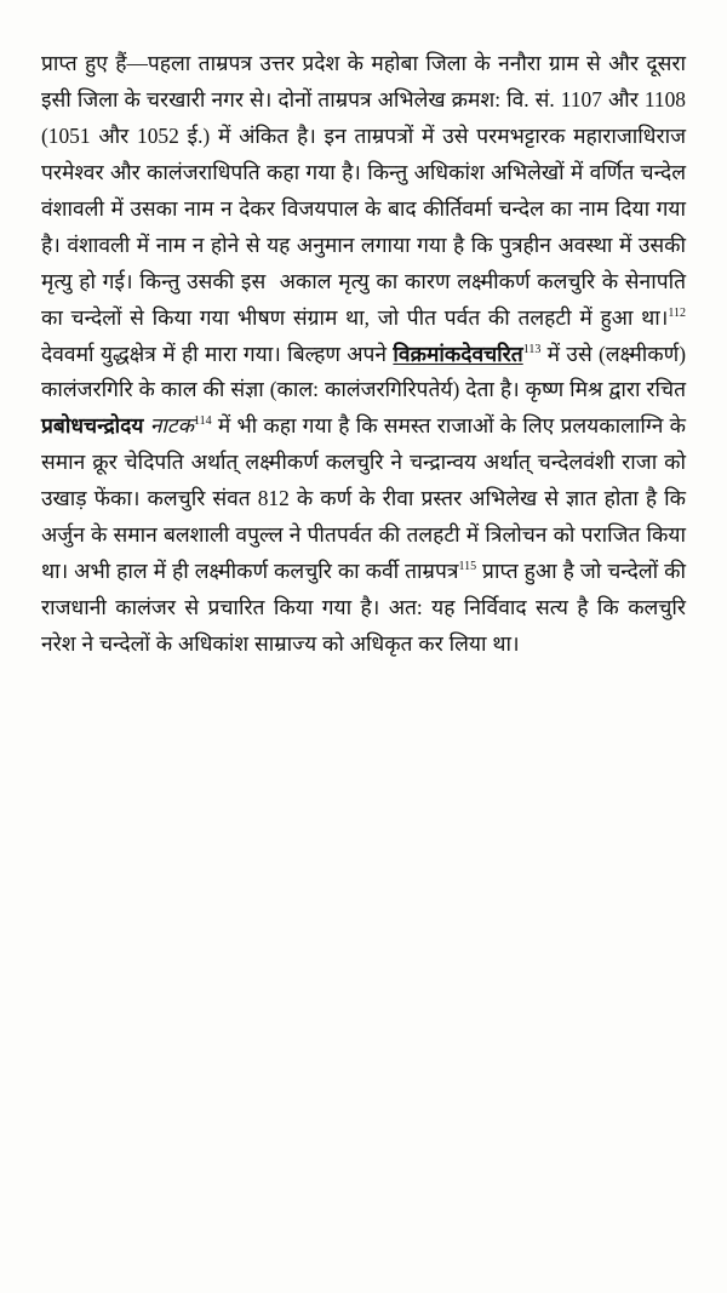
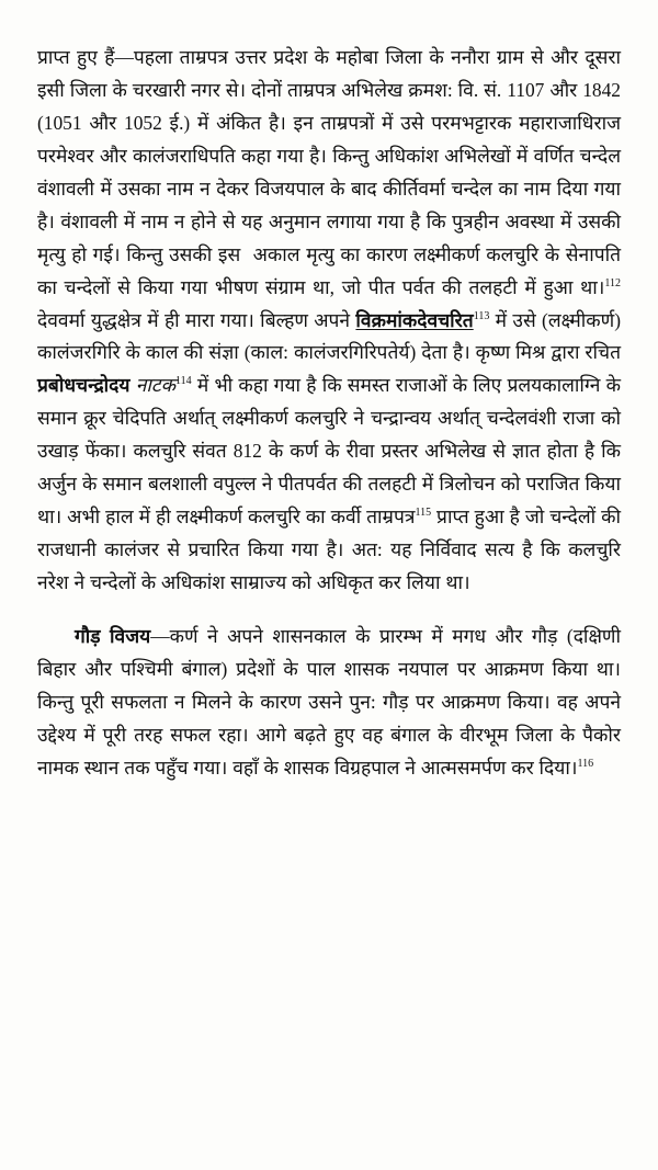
- प्राप्त हुए हैं—पहला ताम्रपत्र उत्तर प्रदेश के महोबा जिला के ननौरा ग्राम से और दूसरा इसी जिला के चरखारी नगर से। दोनों ताम्रपत्र अभिलेख क्रमश: वि. सं. 1107 और 1108 (1051 और 1052 ई.) में अंकित है। इन ताम्रपत्रों में उसे परमभट्टारक महाराजाधिराज परमेश्वर और कालंजराधिपति कहा गया है। किन्तु अधिकांश अभिलेखों में वर्णित चन्देल वंशावली में उसका नाम न देकर विजयपाल के बाद कीर्तिवर्मा चन्देल का नाम दिया गया है। वंशावली में नाम न होने से यह अनुमान लगाया गया है कि पुत्रहीन अवस्था में उसकी मृत्यु हो गई। किन्तु उसकी इस अकाल मृत्यु का कारण लक्ष्मीकर्ण कलचुरि के सेनापति का चन्देलों से किया गया भीषण संग्राम था, जो पीत पर्वत की तलहटी में हुआ था।112 देववर्मा युद्धक्षेत्र में ही मारा गया। बिल्हण अपने विक्रमांकदेवचरित113 में उसे (लक्ष्मीकर्ण) कालंजरगिरि के काल की संज्ञा (काल: कालंजरगिरिपतेर्य) देता है। कृष्ण मिश्र द्वारा रचित प्रबोधचन्द्रोदय नाटक114 में भी कहा गया है कि समस्त राजाओं के लिए प्रलयकालाग्नि के समान क्रूर चेदिपति अर्थात् लक्ष्मीकर्ण कलचुरि ने चन्द्रान्वय अर्थात् चन्देलवंशी राजा को उखाड़ फेंका। कलचुरि संवत 812 के कर्ण के रीवा प्रस्तर अभिलेख से ज्ञात होता है कि अर्जुन के समान बलशाली वपुल्ल ने पीतपर्वत की तलहटी में त्रिलोचन को पराजित किया था। अभी हाल में ही लक्ष्मीकर्ण कलचुरि का कर्वी ताम्रपत्र115 प्राप्त हुआ है जो चन्देलों की राजधानी कालंजर से प्रचारित किया गया है। अत: यह निर्विवाद सत्य है कि कलचुरि नरेश ने चन्देलों के अधिकांश साम्राज्य को अधिकृत कर लिया था।
+ प्राप्त हुए हैं—पहला ताम्रपत्र उत्तर प्रदेश के महोबा जिला के ननौरा ग्राम से और दूसरा इसी जिला के चरखारी नगर से। दोनों ताम्रपत्र अभिलेख क्रमश: वि. सं. 1107 और 1842 (1051 और 1052 ई.) में अंकित है। इन ताम्रपत्रों में उसे परमभट्टारक महाराजाधिराज परमेश्वर और कालंजराधिपति कहा गया है। किन्तु अधिकांश अभिलेखों में वर्णित चन्देल वंशावली में उसका नाम न देकर विजयपाल के बाद कीर्तिवर्मा चन्देल का नाम दिया गया है। वंशावली में नाम न होने से यह अनुमान लगाया गया है कि पुत्रहीन अवस्था में उसकी मृत्यु हो गई। किन्तु उसकी इस अकाल मृत्यु का कारण लक्ष्मीकर्ण कलचुरि के सेनापति का चन्देलों से किया गया भीषण संग्राम था, जो पीत पर्वत की तलहटी में हुआ था।112 देववर्मा युद्धक्षेत्र में ही मारा गया। बिल्हण अपने विक्रमांकदेवचरित113 में उसे (लक्ष्मीकर्ण) कालंजरगिरि के काल की संज्ञा (काल: कालंजरगिरिपतेर्य) देता है। कृष्ण मिश्र द्वारा रचित प्रबोधचन्द्रोदय नाटक114 में भी कहा गया है कि समस्त राजाओं के लिए प्रलयकालाग्नि के समान क्रूर चेदिपति अर्थात् लक्ष्मीकर्ण कलचुरि ने चन्द्रान्वय अर्थात् चन्देलवंशी राजा को उखाड़ फेंका। कलचुरि संवत 812 के कर्ण के रीवा प्रस्तर अभिलेख से ज्ञात होता है कि अर्जुन के समान बलशाली वपुल्ल ने पीतपर्वत की तलहटी में त्रिलोचन को पराजित किया था। अभी हाल में ही लक्ष्मीकर्ण कलचुरि का कर्वी ताम्रपत्र115 प्राप्त हुआ है जो चन्देलों की राजधानी कालंजर से प्रचारित किया गया है। अत: यह निर्विवाद सत्य है कि कलचुरि नरेश ने चन्देलों के अधिकांश साम्राज्य को अधिकृत कर लिया था।
+ गौड़ विजय—कर्ण ने अपने शासनकाल के प्रारम्भ में मगध और गौड़ (दक्षिणी बिहार और पश्चिमी बंगाल) प्रदेशों के पाल शासक नयपाल पर आक्रमण किया था। किन्तु पूरी सफलता न मिलने के कारण उसने पुन: गौड़ पर आक्रमण किया। वह अपने उद्देश्य में पूरी तरह सफल रहा। आगे बढ़ते हुए वह बंगाल के वीरभूम जिला के पैकोर नामक स्थान तक पहुँच गया। वहाँ के शासक विग्रहपाल ने आत्मसमर्पण कर दिया।116
